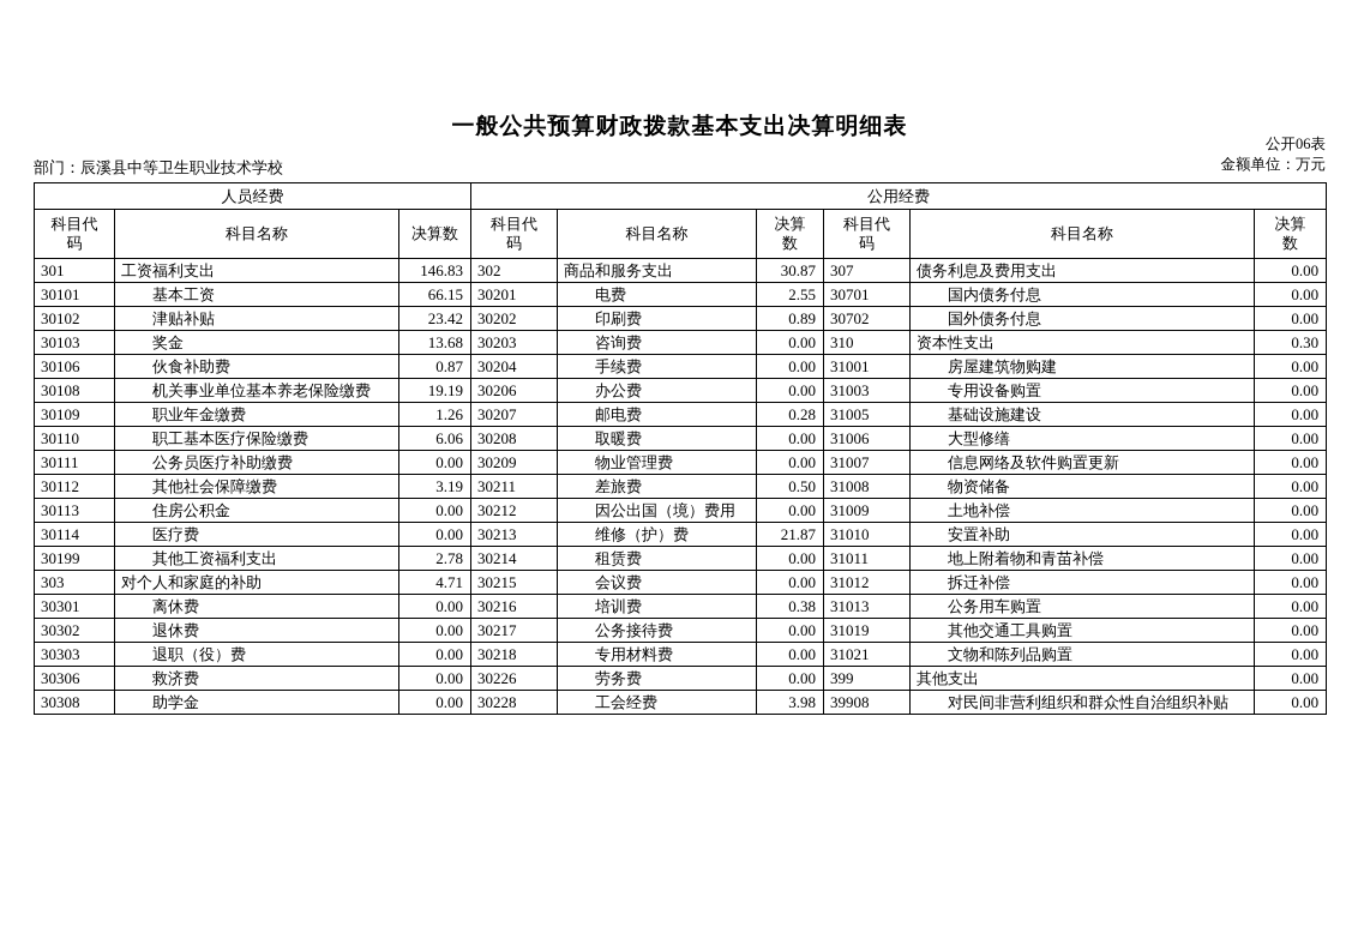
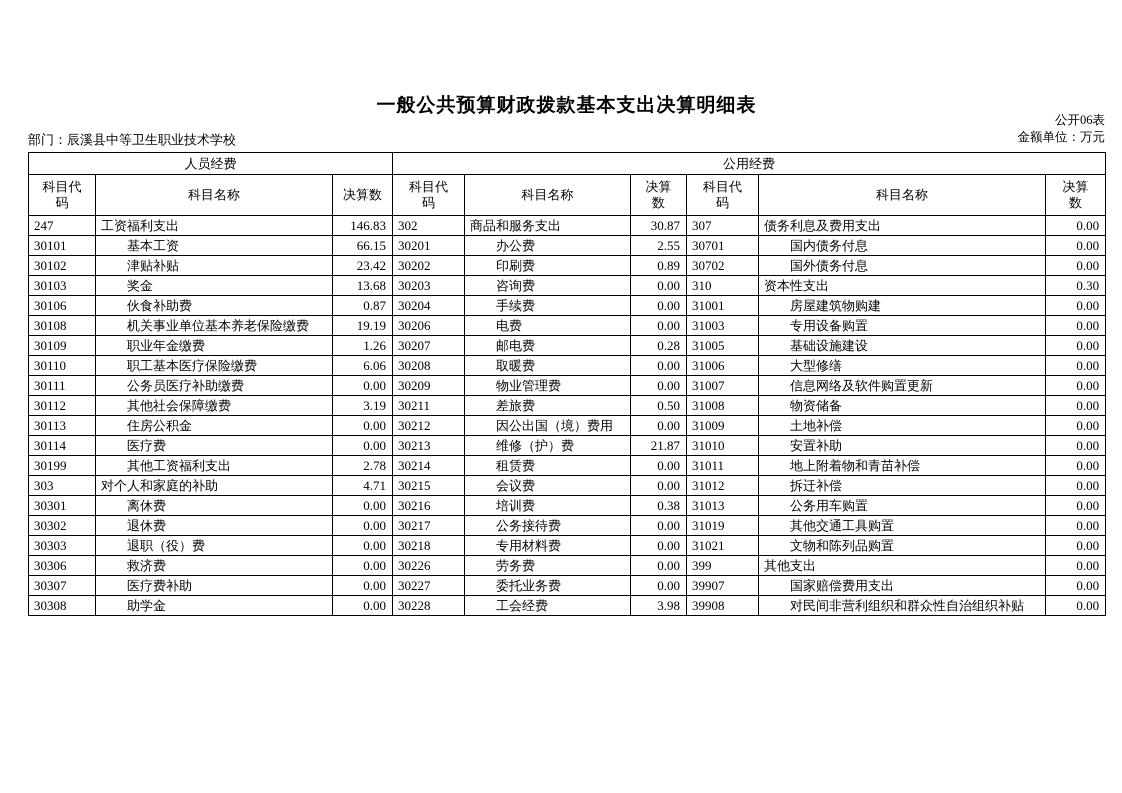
  一般公共预算财政拨款基本支出决算明细表
  公开06表
  金额单位：万元
  部门：辰溪县中等卫生职业技术学校
  人员经费	公用经费
  科目代码	科目名称	决算数	科目代码	科目名称	决算数	科目代码	科目名称	决算数
- 301	工资福利支出	146.83	302	商品和服务支出	30.87	307	债务利息及费用支出	0.00
+ 247	工资福利支出	146.83	302	商品和服务支出	30.87	307	债务利息及费用支出	0.00
- 30101	基本工资	66.15	30201	电费	2.55	30701	国内债务付息	0.00
+ 30101	基本工资	66.15	30201	办公费	2.55	30701	国内债务付息	0.00
  30102	津贴补贴	23.42	30202	印刷费	0.89	30702	国外债务付息	0.00
  30103	奖金	13.68	30203	咨询费	0.00	310	资本性支出	0.30
  30106	伙食补助费	0.87	30204	手续费	0.00	31001	房屋建筑物购建	0.00
- 30108	机关事业单位基本养老保险缴费	19.19	30206	办公费	0.00	31003	专用设备购置	0.00
+ 30108	机关事业单位基本养老保险缴费	19.19	30206	电费	0.00	31003	专用设备购置	0.00
  30109	职业年金缴费	1.26	30207	邮电费	0.28	31005	基础设施建设	0.00
  30110	职工基本医疗保险缴费	6.06	30208	取暖费	0.00	31006	大型修缮	0.00
  30111	公务员医疗补助缴费	0.00	30209	物业管理费	0.00	31007	信息网络及软件购置更新	0.00
  30112	其他社会保障缴费	3.19	30211	差旅费	0.50	31008	物资储备	0.00
  30113	住房公积金	0.00	30212	因公出国（境）费用	0.00	31009	土地补偿	0.00
  30114	医疗费	0.00	30213	维修（护）费	21.87	31010	安置补助	0.00
  30199	其他工资福利支出	2.78	30214	租赁费	0.00	31011	地上附着物和青苗补偿	0.00
  303	对个人和家庭的补助	4.71	30215	会议费	0.00	31012	拆迁补偿	0.00
  30301	离休费	0.00	30216	培训费	0.38	31013	公务用车购置	0.00
  30302	退休费	0.00	30217	公务接待费	0.00	31019	其他交通工具购置	0.00
  30303	退职（役）费	0.00	30218	专用材料费	0.00	31021	文物和陈列品购置	0.00
  30306	救济费	0.00	30226	劳务费	0.00	399	其他支出	0.00
+ 30307	医疗费补助	0.00	30227	委托业务费	0.00	39907	国家赔偿费用支出	0.00
  30308	助学金	0.00	30228	工会经费	3.98	39908	对民间非营利组织和群众性自治组织补贴	0.00
